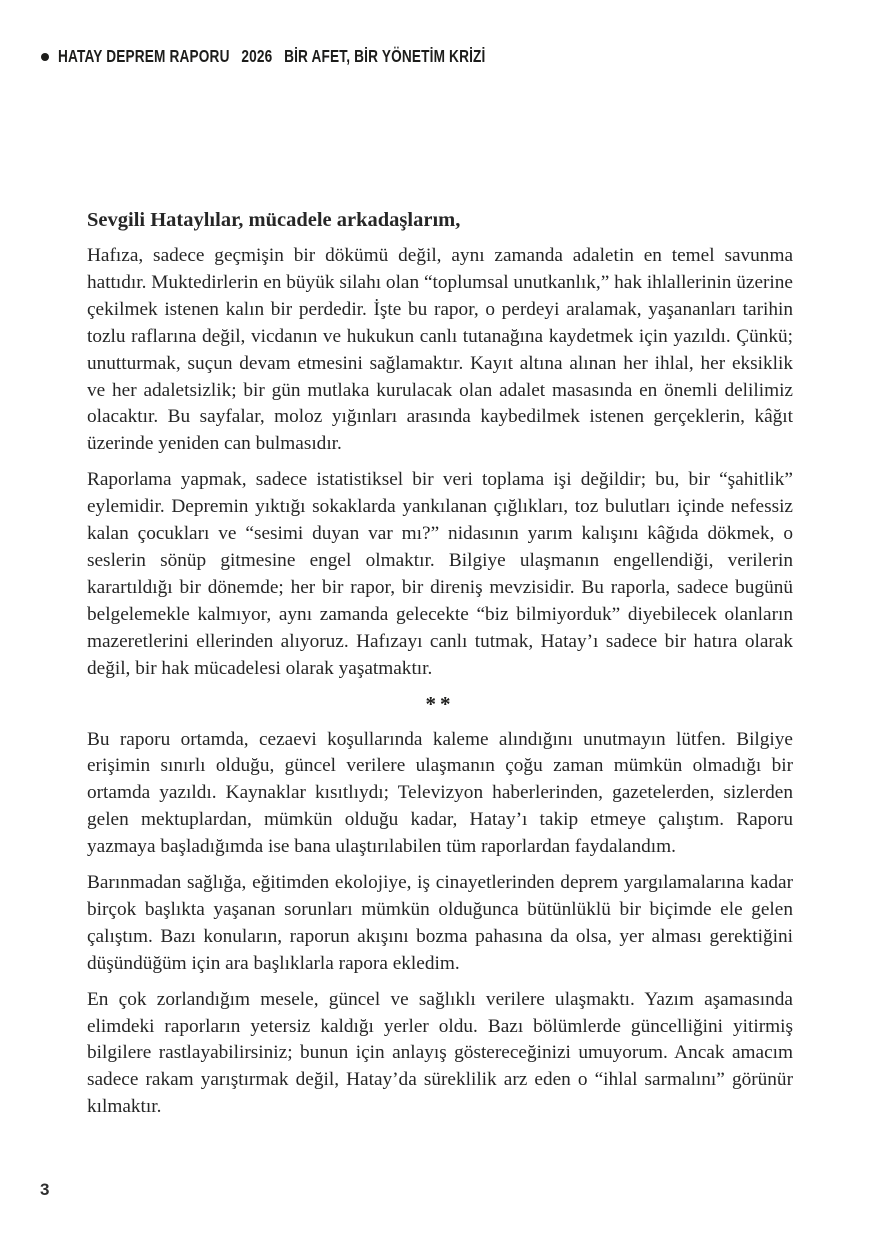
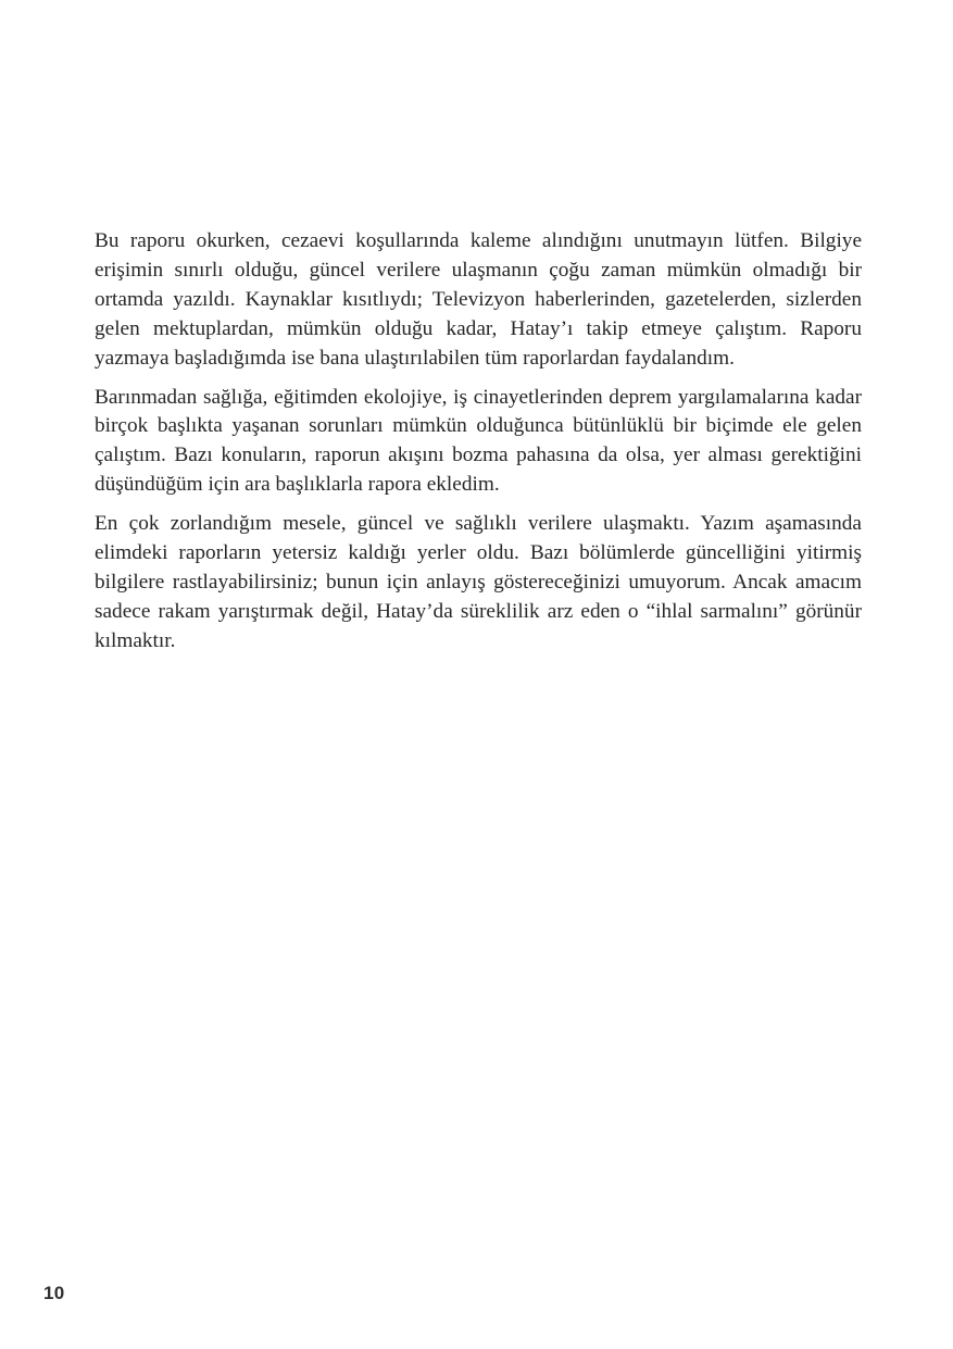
- HATAY DEPREM RAPORU 2026 BİR AFET, BİR YÖNETİM KRİZİ
- Sevgili Hataylılar, mücadele arkadaşlarım,
- Hafıza, sadece geçmişin bir dökümü değil, aynı zamanda adaletin en temel savunma hattıdır. Muktedirlerin en büyük silahı olan “toplumsal unutkanlık,” hak ihlallerinin üzerine çekilmek istenen kalın bir perdedir. İşte bu rapor, o perdeyi aralamak, yaşananları tarihin tozlu raflarına değil, vicdanın ve hukukun canlı tutanağına kaydetmek için yazıldı. Çünkü; unutturmak, suçun devam etmesini sağlamaktır. Kayıt altına alınan her ihlal, her eksiklik ve her adaletsizlik; bir gün mutlaka kurulacak olan adalet masasında en önemli delilimiz olacaktır. Bu sayfalar, moloz yığınları arasında kaybedilmek istenen gerçeklerin, kâğıt üzerinde yeniden can bulmasıdır.
- Raporlama yapmak, sadece istatistiksel bir veri toplama işi değildir; bu, bir “şahitlik” eylemidir. Depremin yıktığı sokaklarda yankılanan çığlıkları, toz bulutları içinde nefessiz kalan çocukları ve “sesimi duyan var mı?” nidasının yarım kalışını kâğıda dökmek, o seslerin sönüp gitmesine engel olmaktır. Bilgiye ulaşmanın engellendiği, verilerin karartıldığı bir dönemde; her bir rapor, bir direniş mevzisidir. Bu raporla, sadece bugünü belgelemekle kalmıyor, aynı zamanda gelecekte “biz bilmiyorduk” diyebilecek olanların mazeretlerini ellerinden alıyoruz. Hafızayı canlı tutmak, Hatay’ı sadece bir hatıra olarak değil, bir hak mücadelesi olarak yaşatmaktır.
- **
- Bu raporu ortamda, cezaevi koşullarında kaleme alındığını unutmayın lütfen. Bilgiye erişimin sınırlı olduğu, güncel verilere ulaşmanın çoğu zaman mümkün olmadığı bir ortamda yazıldı. Kaynaklar kısıtlıydı; Televizyon haberlerinden, gazetelerden, sizlerden gelen mektuplardan, mümkün olduğu kadar, Hatay’ı takip etmeye çalıştım. Raporu yazmaya başladığımda ise bana ulaştırılabilen tüm raporlardan faydalandım.
+ Bu raporu okurken, cezaevi koşullarında kaleme alındığını unutmayın lütfen. Bilgiye erişimin sınırlı olduğu, güncel verilere ulaşmanın çoğu zaman mümkün olmadığı bir ortamda yazıldı. Kaynaklar kısıtlıydı; Televizyon haberlerinden, gazetelerden, sizlerden gelen mektuplardan, mümkün olduğu kadar, Hatay’ı takip etmeye çalıştım. Raporu yazmaya başladığımda ise bana ulaştırılabilen tüm raporlardan faydalandım.
  Barınmadan sağlığa, eğitimden ekolojiye, iş cinayetlerinden deprem yargılamalarına kadar birçok başlıkta yaşanan sorunları mümkün olduğunca bütünlüklü bir biçimde ele gelen çalıştım. Bazı konuların, raporun akışını bozma pahasına da olsa, yer alması gerektiğini düşündüğüm için ara başlıklarla rapora ekledim.
  En çok zorlandığım mesele, güncel ve sağlıklı verilere ulaşmaktı. Yazım aşamasında elimdeki raporların yetersiz kaldığı yerler oldu. Bazı bölümlerde güncelliğini yitirmiş bilgilere rastlayabilirsiniz; bunun için anlayış göstereceğinizi umuyorum. Ancak amacım sadece rakam yarıştırmak değil, Hatay’da süreklilik arz eden o “ihlal sarmalını” görünür kılmaktır.
- 3
+ 10
